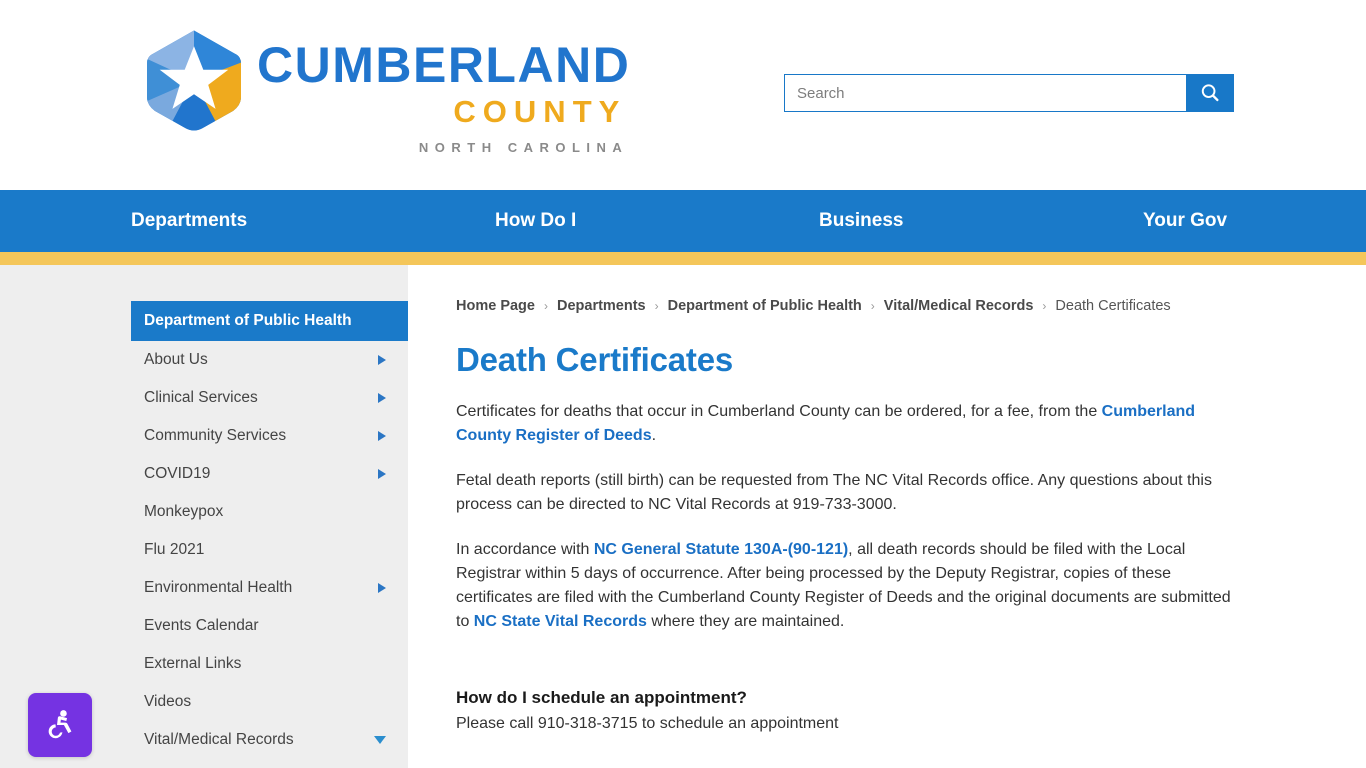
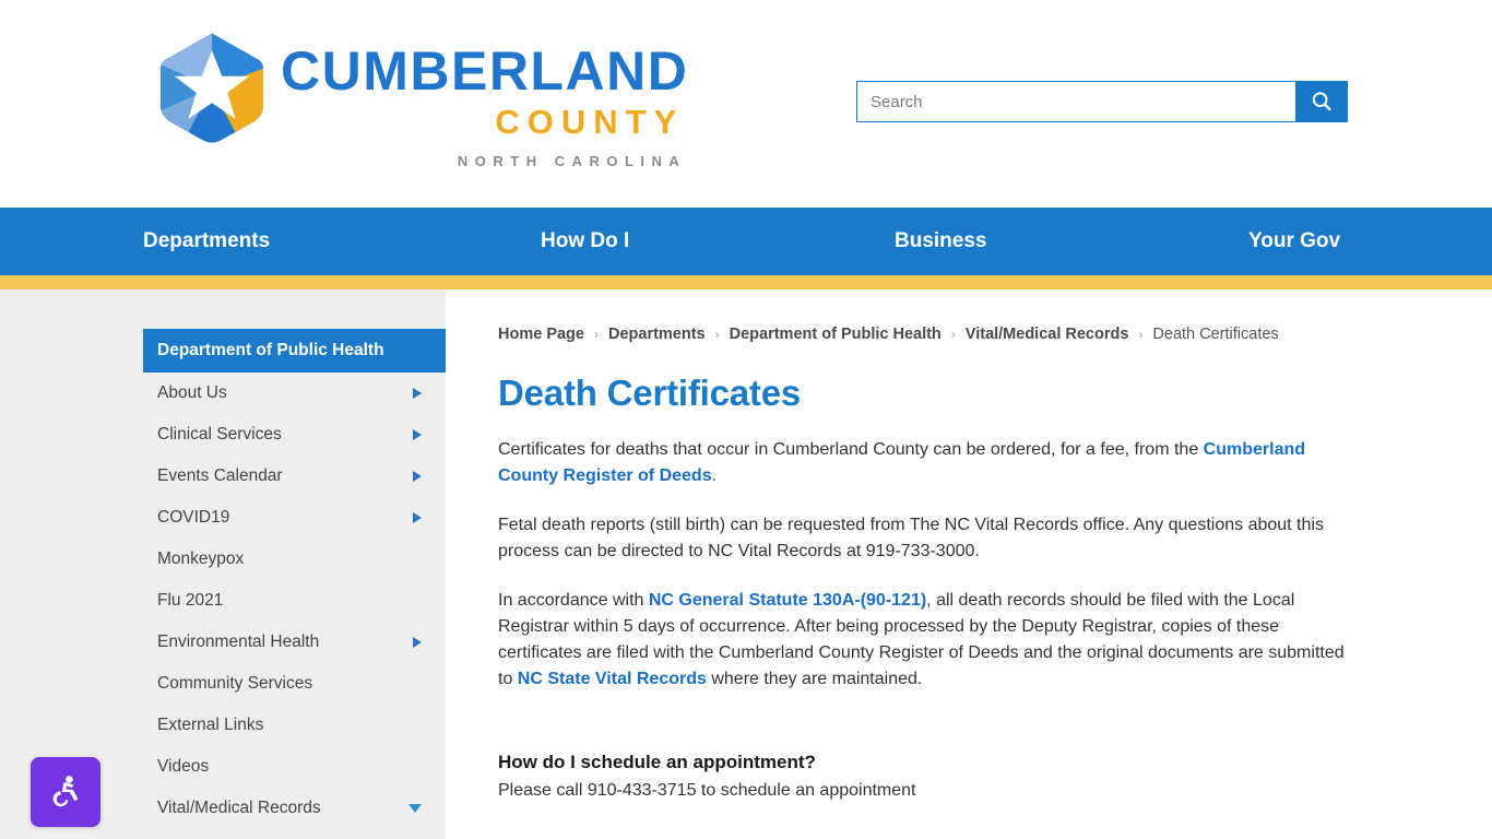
  CUMBERLAND
  COUNTY
  NORTH CAROLINA
  Search
  Departments
  How Do I
  Business
  Your Gov
  Department of Public Health
  About Us
  Clinical Services
- Community Services
+ Events Calendar
  COVID19
  Monkeypox
  Flu 2021
  Environmental Health
- Events Calendar
+ Community Services
  External Links
  Videos
  Vital/Medical Records
  Home Page
  ›
  Departments
  ›
  Department of Public Health
  ›
  Vital/Medical Records
  ›
  Death Certificates
  Death Certificates
  Certificates for deaths that occur in Cumberland County can be ordered, for a fee, from the Cumberland County Register of Deeds.
  Fetal death reports (still birth) can be requested from The NC Vital Records office. Any questions about this process can be directed to NC Vital Records at 919-733-3000.
  In accordance with NC General Statute 130A-(90-121), all death records should be filed with the Local Registrar within 5 days of occurrence. After being processed by the Deputy Registrar, copies of these certificates are filed with the Cumberland County Register of Deeds and the original documents are submitted to NC State Vital Records where they are maintained.
  How do I schedule an appointment?
- Please call 910-318-3715 to schedule an appointment
+ Please call 910-433-3715 to schedule an appointment
